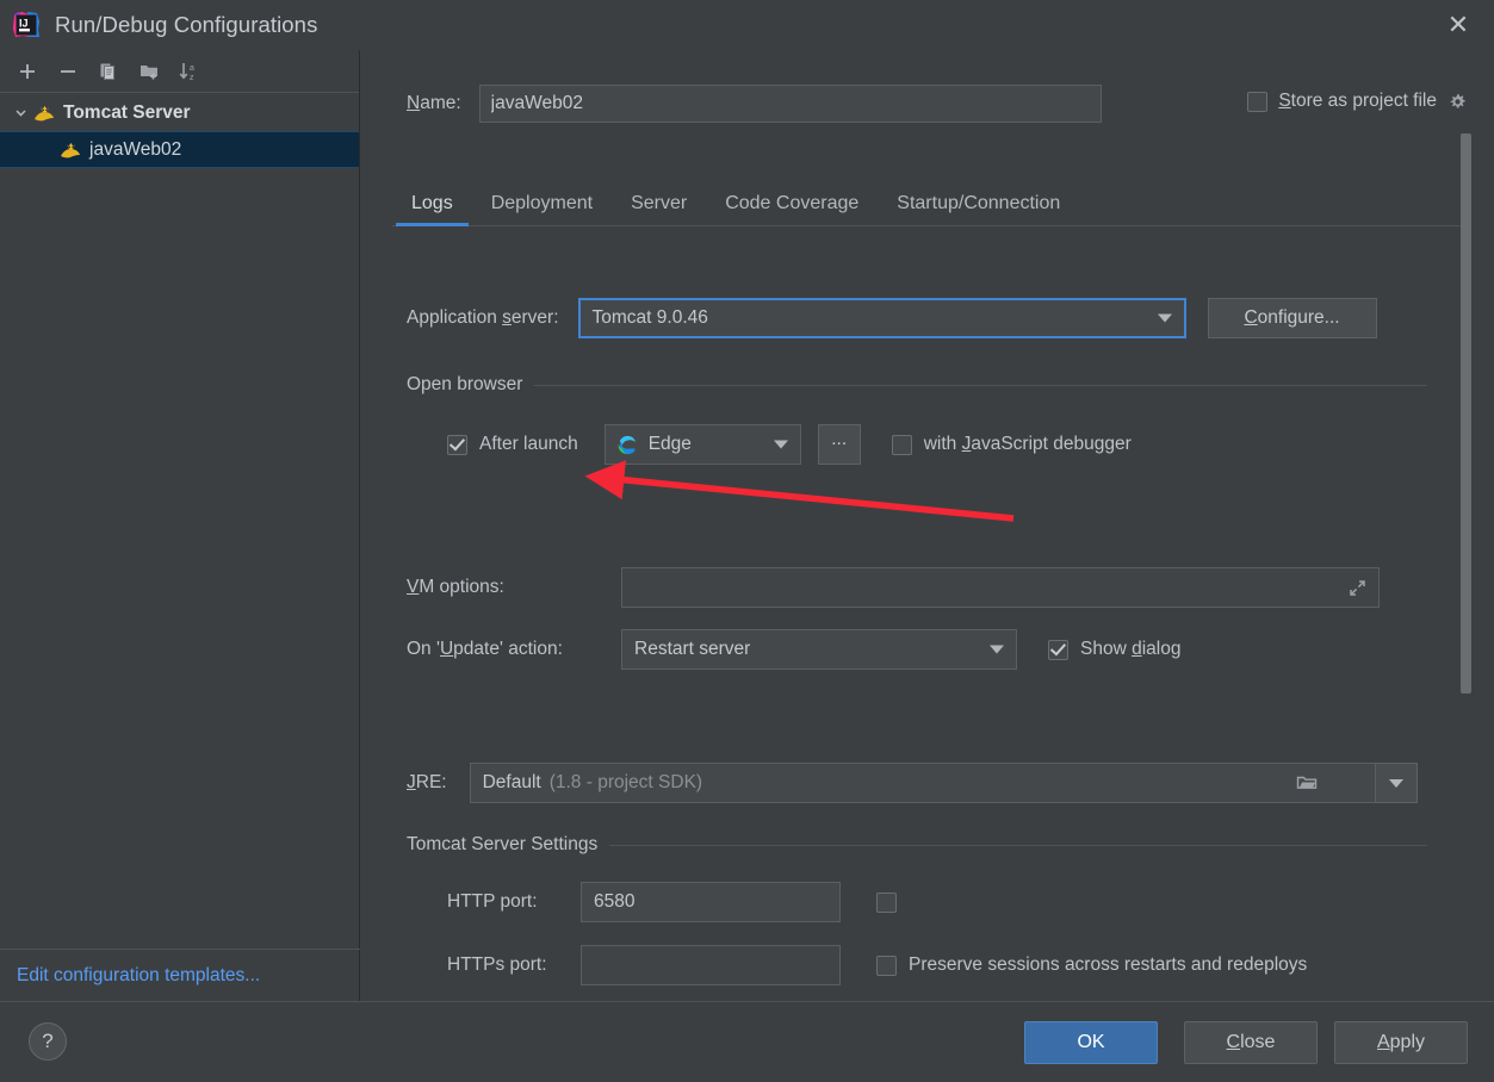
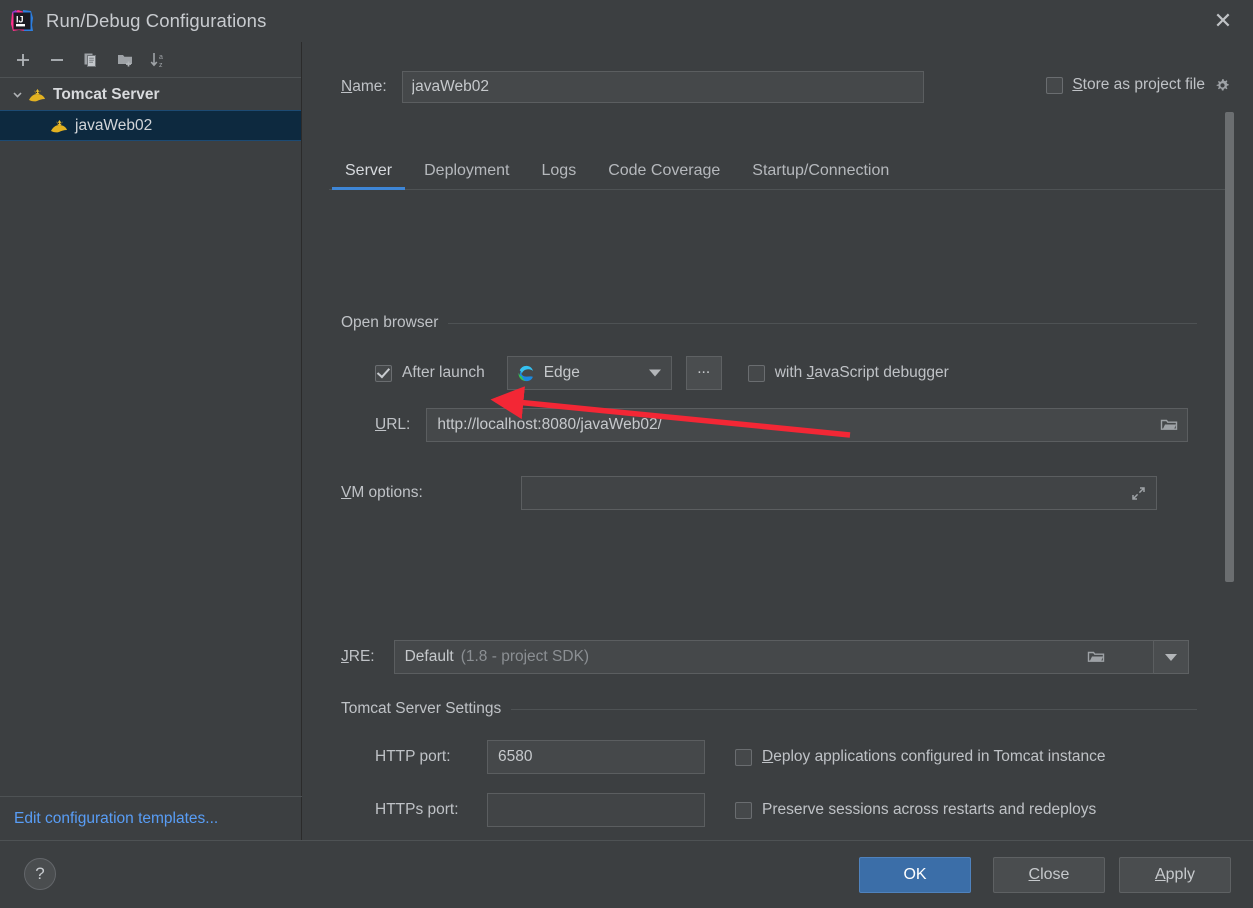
  IJ
  Run/Debug Configurations
  ✕
  Tomcat Server
  javaWeb02
  Edit configuration templates...
  Name:
  javaWeb02
  Store as project file
- Logs
+ Server
  Deployment
- Server
+ Logs
  Code Coverage
  Startup/Connection
- Application server:
- Tomcat 9.0.46
- Configure...
  Open browser
  After launch
  Edge
  ...
  with JavaScript debugger
+ URL:
+ http://localhost:8080/javaWeb02/
  VM options:
- On 'Update' action:
- Restart server
- Show dialog
  JRE:
  Default
  (1.8 - project SDK)
  Tomcat Server Settings
  HTTP port:
  6580
+ Deploy applications configured in Tomcat instance
  HTTPs port:
  Preserve sessions across restarts and redeploys
  ?
  OK
  Close
  Apply
